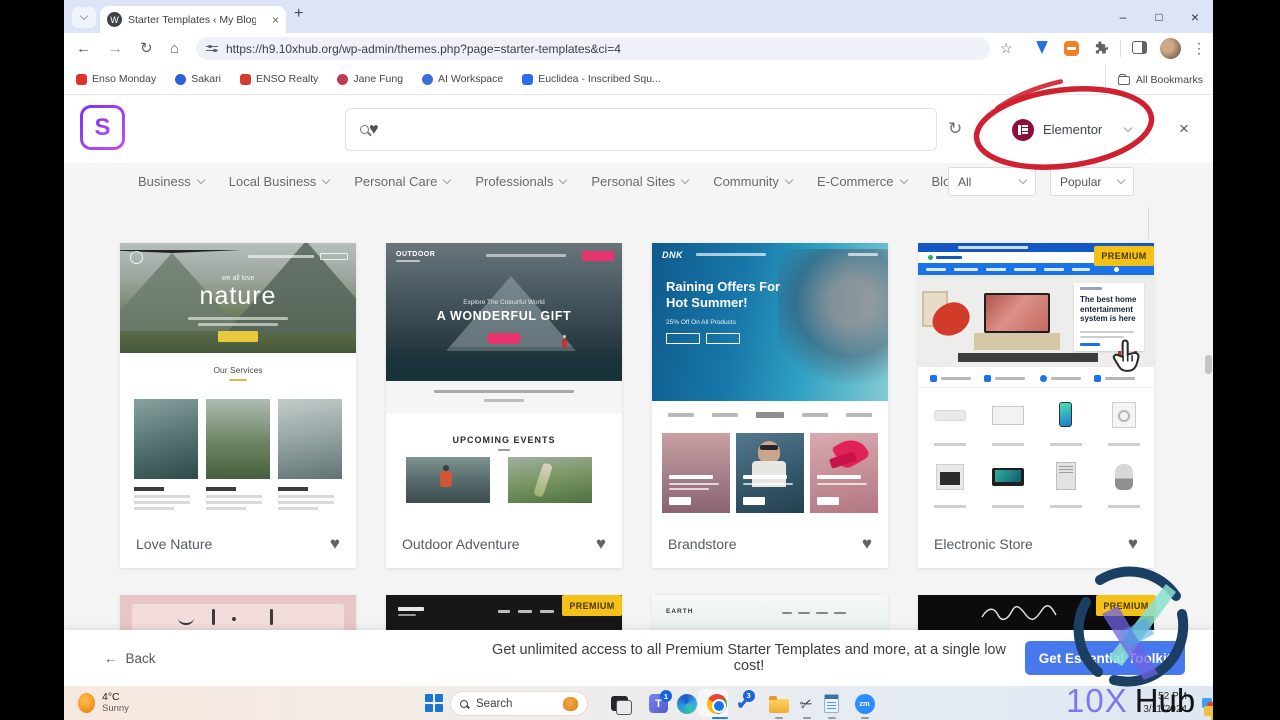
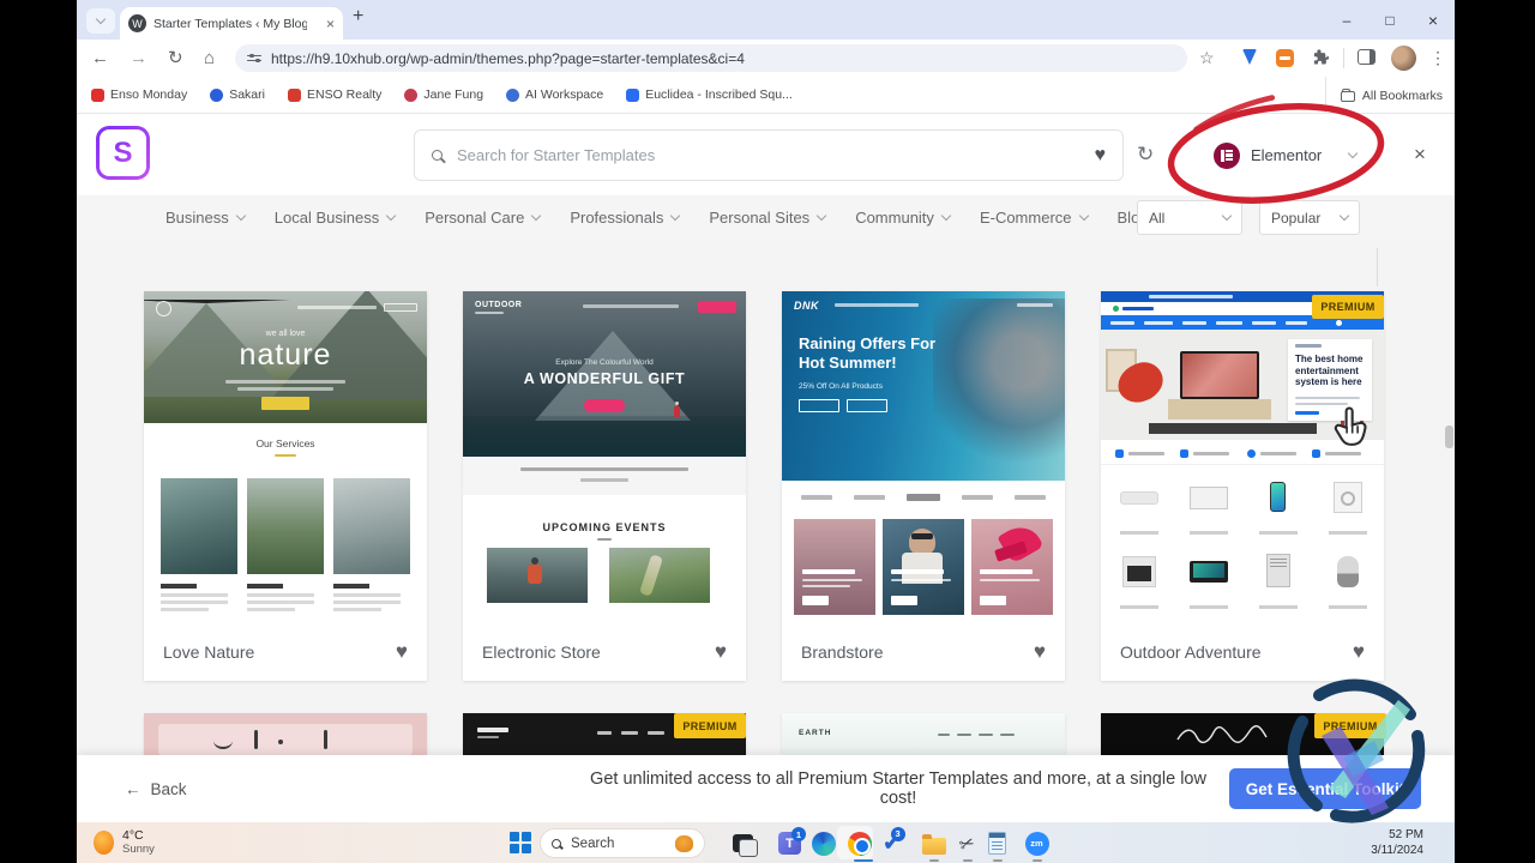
  W
  Starter Templates ‹ My Blog
  ×
  +
  –
  □
  ×
  ←
  →
  ↻
  ⌂
  https://h9.10xhub.org/wp-admin/themes.php?page=starter-templates&ci=4
  ☆
  ⋮
  Enso Monday
  Sakari
  ENSO Realty
  Jane Fung
  AI Workspace
  Euclidea - Inscribed Squ...
  All Bookmarks
  S
+ Search for Starter Templates
  ♥
  ↻
  Elementor
  ×
  Business
  Local Business
  Personal Care
  Professionals
  Personal Sites
  Community
  E-Commerce
  Blo
  All
  Popular
  nature
  Our Services
  Love Nature
  ♥
  A WONDERFUL GIFT
  UPCOMING EVENTS
- Outdoor Adventure
+ Electronic Store
  ♥
  DNK
  Raining Offers For
  Hot Summer!
  Brandstore
  ♥
  PREMIUM
  The best home entertainment system is here
- Electronic Store
+ Outdoor Adventure
  ♥
  PREMIUM
  PREMIUM
  ←
  Back
  Get unlimited access to all Premium Starter Templates and more, at a single low cost!
  Get Esential Toolki
  4°C
  Sunny
  Search
  T
  1
  ✔
  3
  zm
  52 PM
  3/11/2024
- 10X
- Hub
